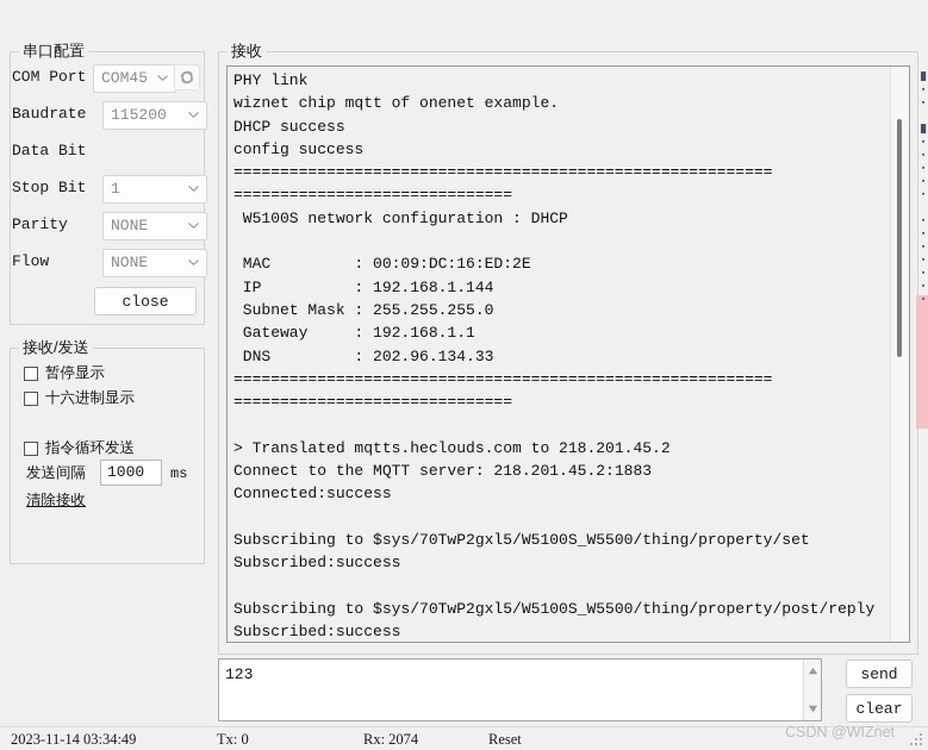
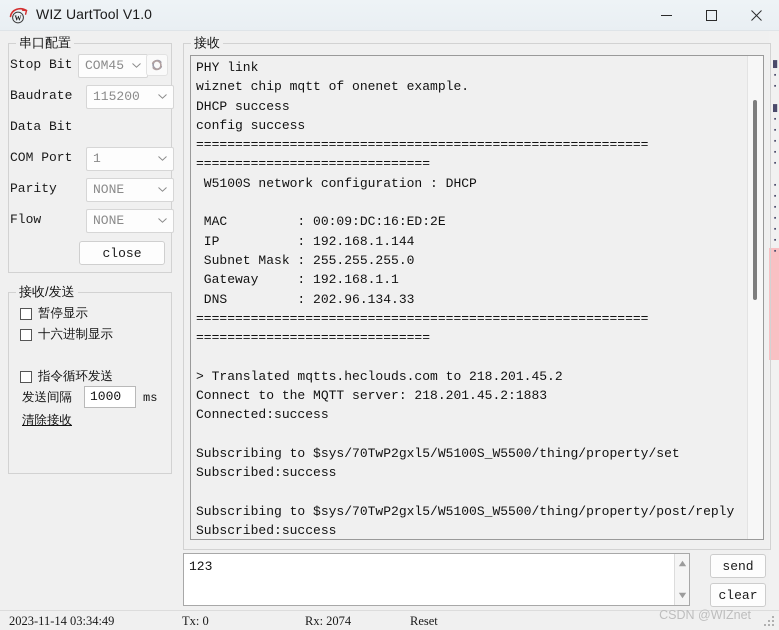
  █
  ▪
  ▪
  █
  ▪
  ▪
  ▪
  ▪
  ▪
  ▪
  ▪
  ▪
  ▪
  ▪
  ▪
  ▪
+ W
+ WIZ UartTool V1.0
  串口配置
- COM Port
+ Stop Bit
  COM45
  Baudrate
  115200
  Data Bit
- Stop Bit
+ COM Port
  1
  Parity
  NONE
  Flow
  NONE
  close
  接收/发送
  暂停显示
  十六进制显示
  指令循环发送
  发送间隔
  1000
  ms
  清除接收
  接收
  PHY link
  wiznet chip mqtt of onenet example.
  DHCP success
  config success
  ==========================================================
  ==============================
  W5100S network configuration : DHCP
  MAC : 00:09:DC:16:ED:2E
  IP : 192.168.1.144
  Subnet Mask : 255.255.255.0
  Gateway : 192.168.1.1
  DNS : 202.96.134.33
  ==========================================================
  ==============================
  > Translated mqtts.heclouds.com to 218.201.45.2
  Connect to the MQTT server: 218.201.45.2:1883
  Connected:success
  Subscribing to $sys/70TwP2gxl5/W5100S_W5500/thing/property/set
  Subscribed:success
  Subscribing to $sys/70TwP2gxl5/W5100S_W5500/thing/property/post/reply
  Subscribed:success
  123
  send
  clear
  2023-11-14 03:34:49
  Tx: 0
  Rx: 2074
  Reset
  CSDN @WIZnet
